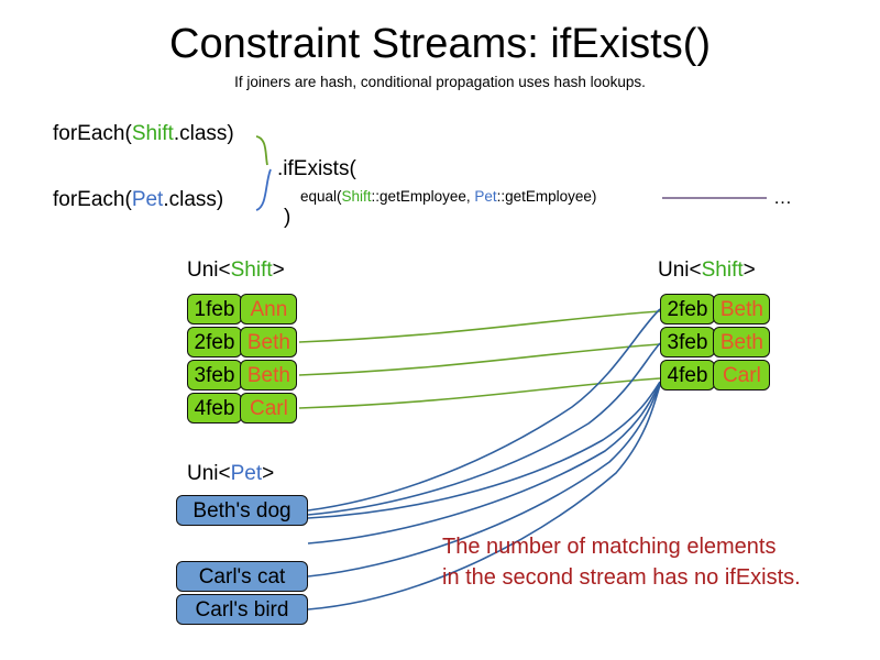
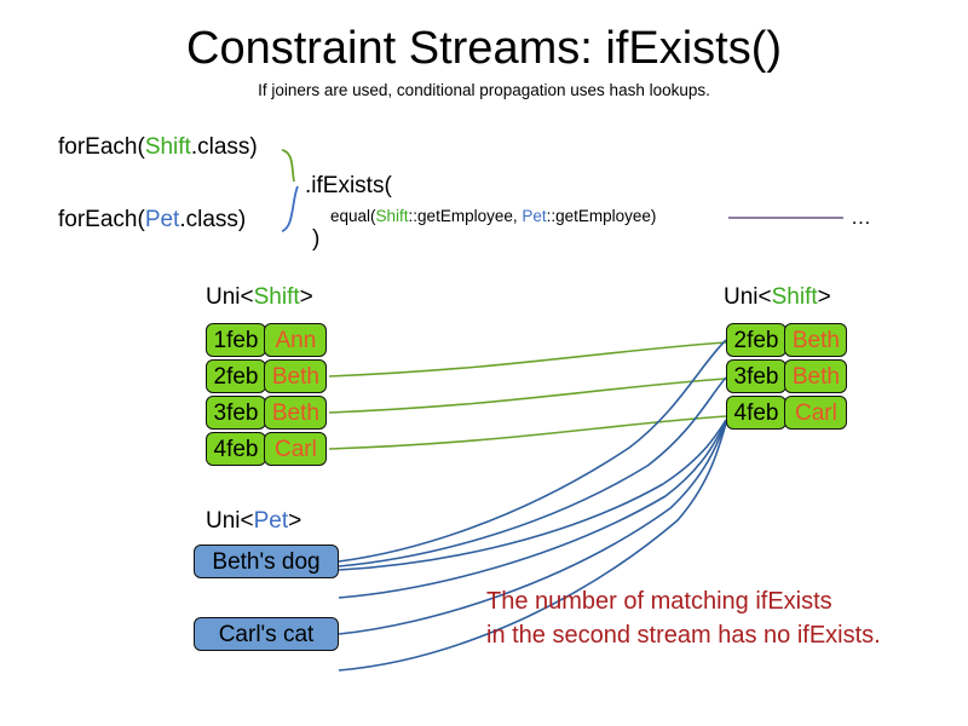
  Constraint Streams: ifExists()
- If joiners are hash, conditional propagation uses hash lookups.
+ If joiners are used, conditional propagation uses hash lookups.
  forEach(Shift.class)
  forEach(Pet.class)
  .ifExists(
  equal(Shift::getEmployee, Pet::getEmployee)
  )
  …
  Uni<Shift>
  Uni<Shift>
  Uni<Pet>
  1feb
  Ann
  2feb
  Beth
  3feb
  Beth
  4feb
  Carl
  2feb
  Beth
  3feb
  Beth
  4feb
  Carl
  Beth's dog
  Carl's cat
- Carl's bird
- The number of matching elements
+ The number of matching ifExists
  in the second stream has no ifExists.
